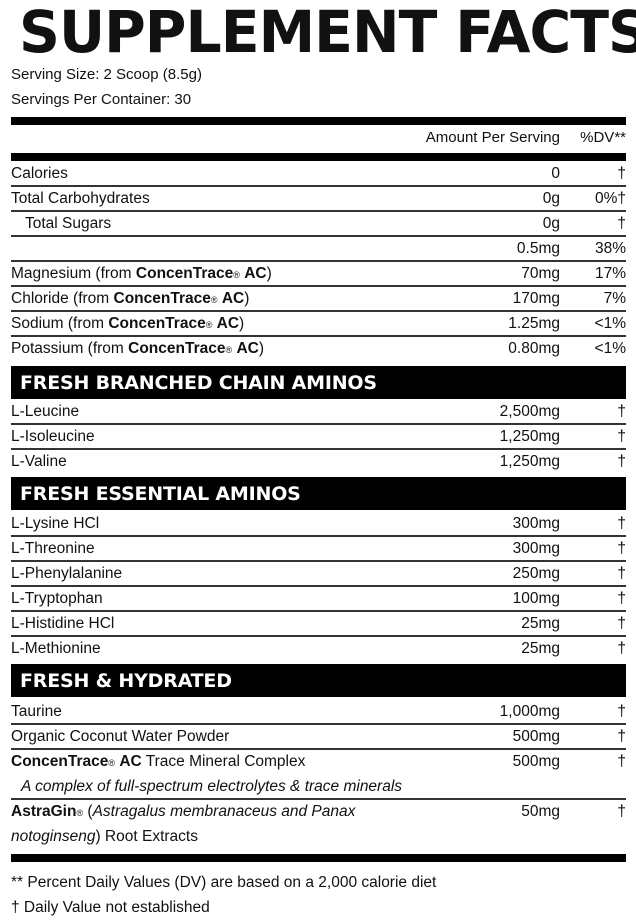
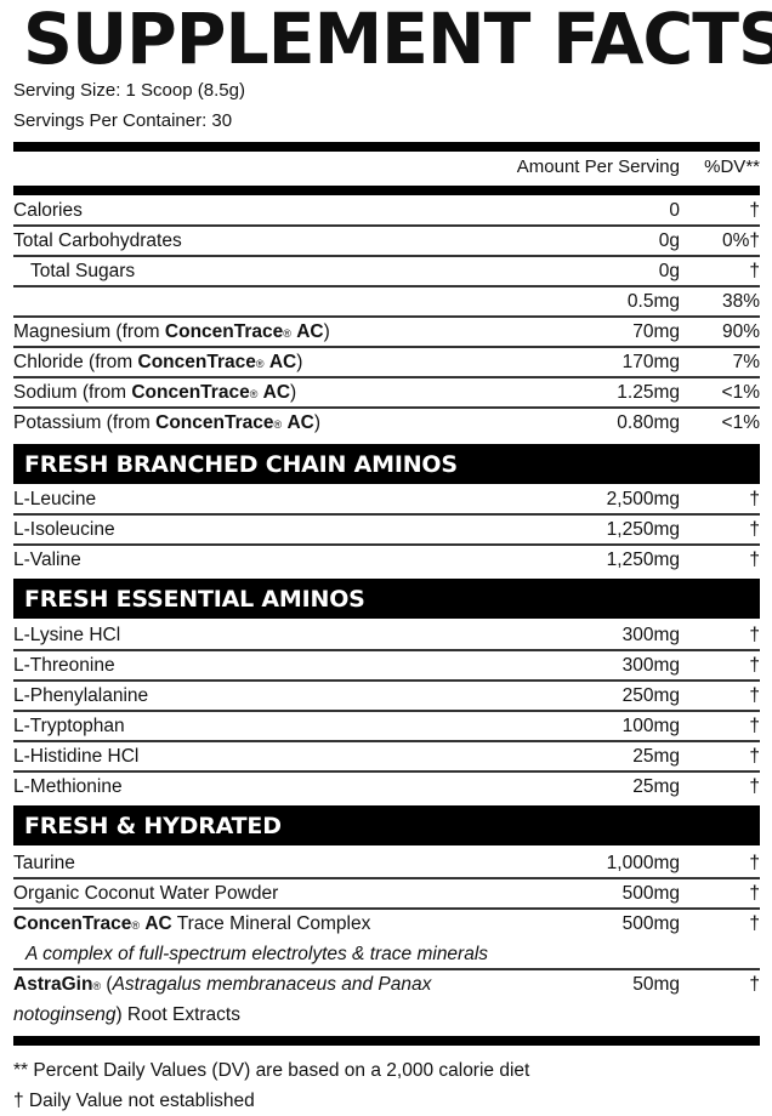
  SUPPLEMENT FACTS
- Serving Size: 2 Scoop (8.5g)
+ Serving Size: 1 Scoop (8.5g)
  Servings Per Container: 30
  Amount Per Serving
  %DV**
  Calories
  0
  †
  Total Carbohydrates
  0g
  0%†
  Total Sugars
  0g
  †
  0.5mg
  38%
  Magnesium (from ConcenTrace® AC)
  70mg
- 17%
+ 90%
  Chloride (from ConcenTrace® AC)
  170mg
  7%
  Sodium (from ConcenTrace® AC)
  1.25mg
  <1%
  Potassium (from ConcenTrace® AC)
  0.80mg
  <1%
  FRESH BRANCHED CHAIN AMINOS
  L-Leucine
  2,500mg
  †
  L-Isoleucine
  1,250mg
  †
  L-Valine
  1,250mg
  †
  FRESH ESSENTIAL AMINOS
  L-Lysine HCl
  300mg
  †
  L-Threonine
  300mg
  †
  L-Phenylalanine
  250mg
  †
  L-Tryptophan
  100mg
  †
  L-Histidine HCl
  25mg
  †
  L-Methionine
  25mg
  †
  FRESH & HYDRATED
  Taurine
  1,000mg
  †
  Organic Coconut Water Powder
  500mg
  †
  ConcenTrace® AC Trace Mineral Complex
  500mg
  †
  A complex of full-spectrum electrolytes & trace minerals
  AstraGin® (Astragalus membranaceus and Panax
  notoginseng) Root Extracts
  50mg
  †
  ** Percent Daily Values (DV) are based on a 2,000 calorie diet
  † Daily Value not established
